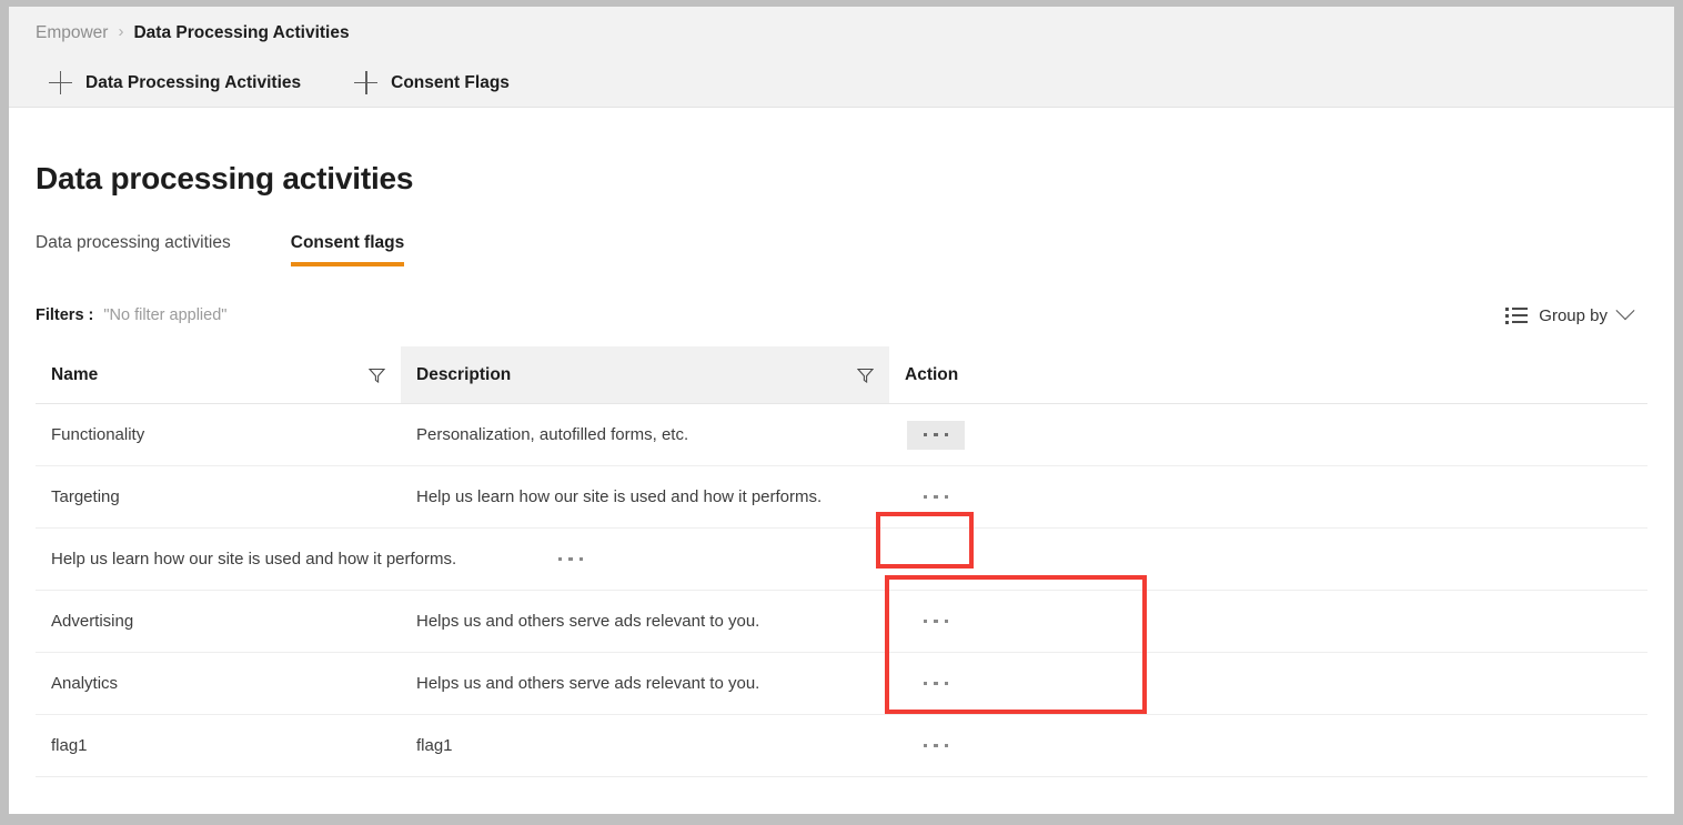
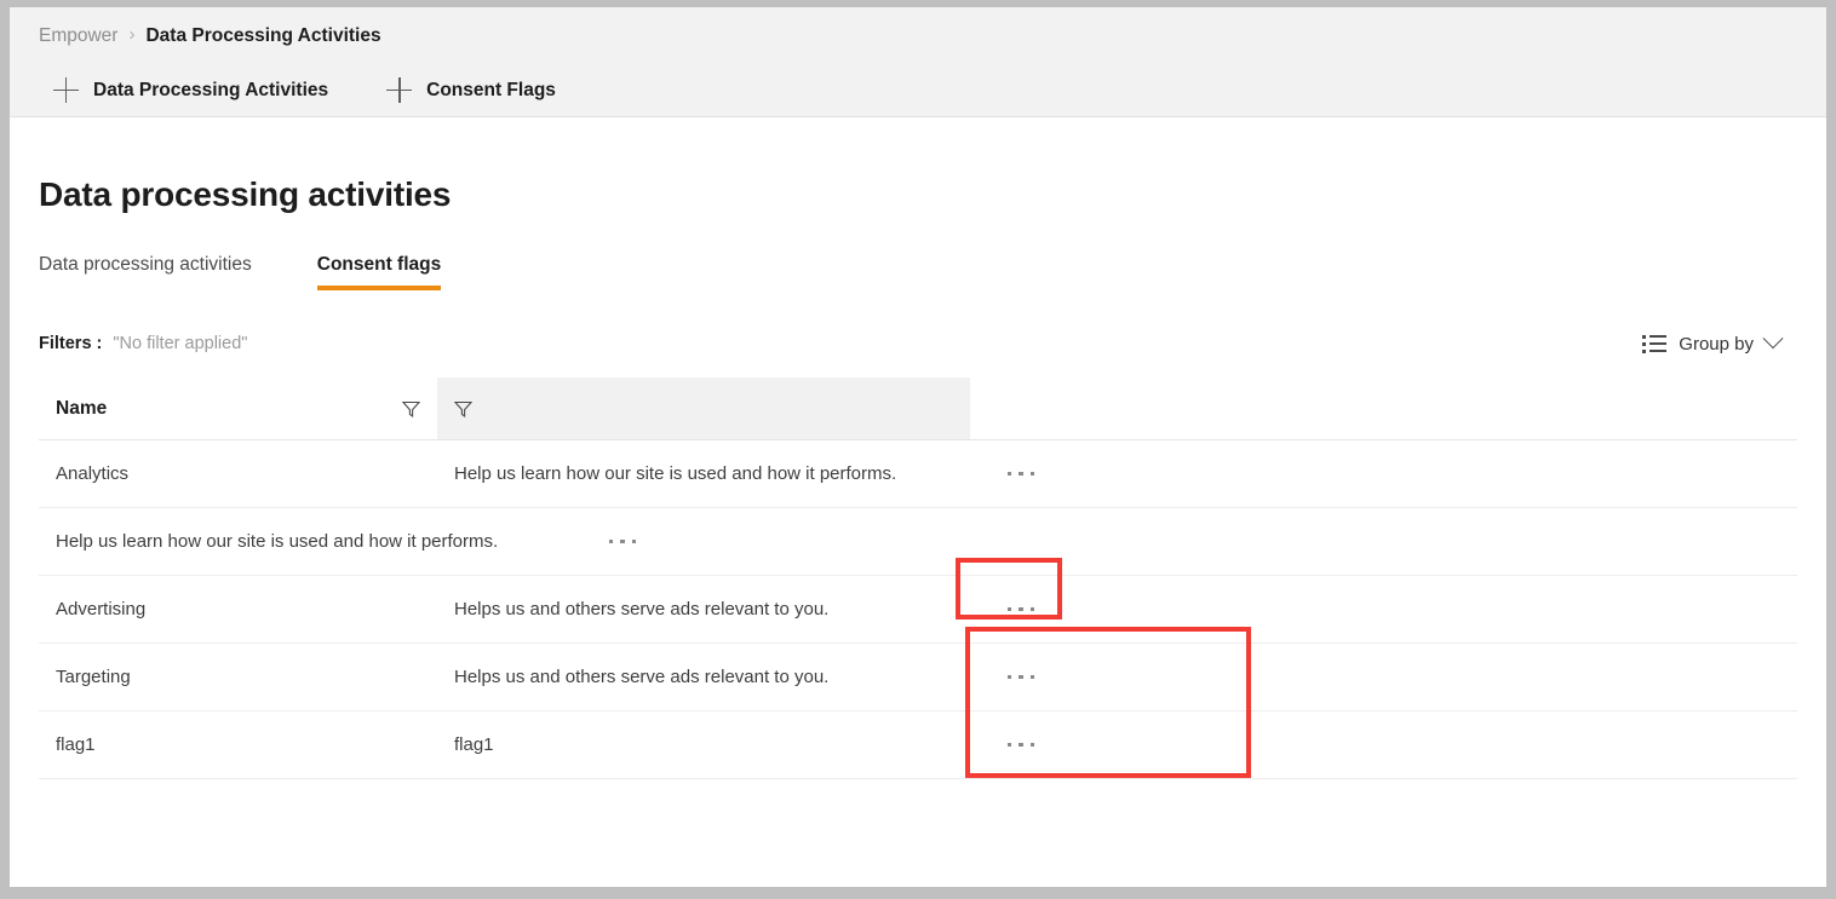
  Empower
  ›
  Data Processing Activities
  Data Processing Activities
  Consent Flags
  Data processing activities
  Data processing activities
  Consent flags
  Filters :
  "No filter applied"
  Group by
  Name
- Description
- Action
- Functionality
- Personalization, autofilled forms, etc.
- Targeting
+ Analytics
  Help us learn how our site is used and how it performs.
  Help us learn how our site is used and how it performs.
  Advertising
  Helps us and others serve ads relevant to you.
- Analytics
+ Targeting
  Helps us and others serve ads relevant to you.
  flag1
  flag1
